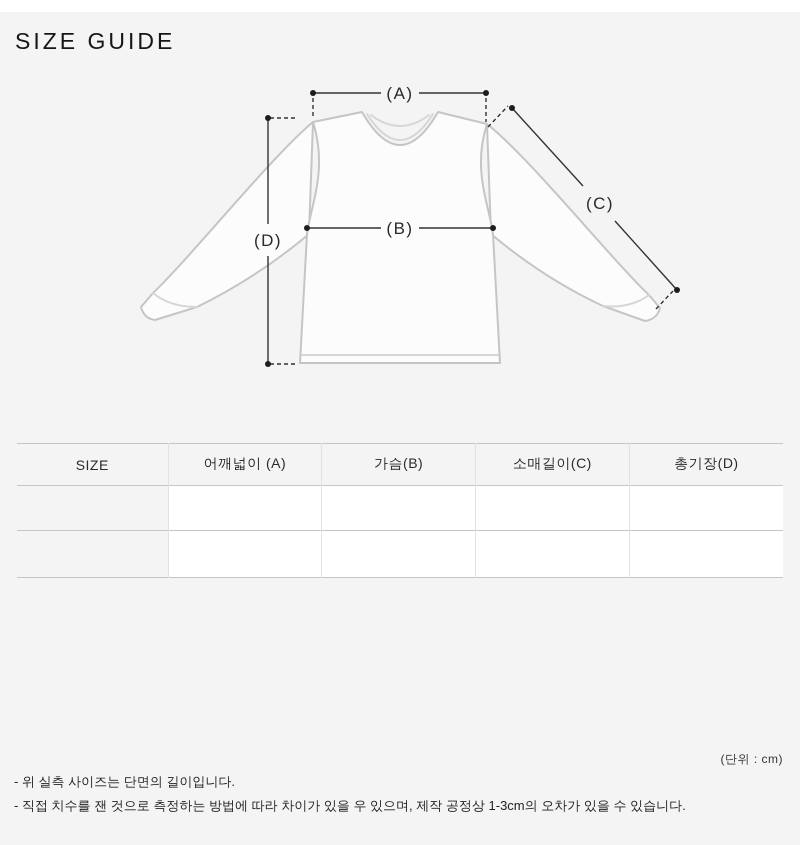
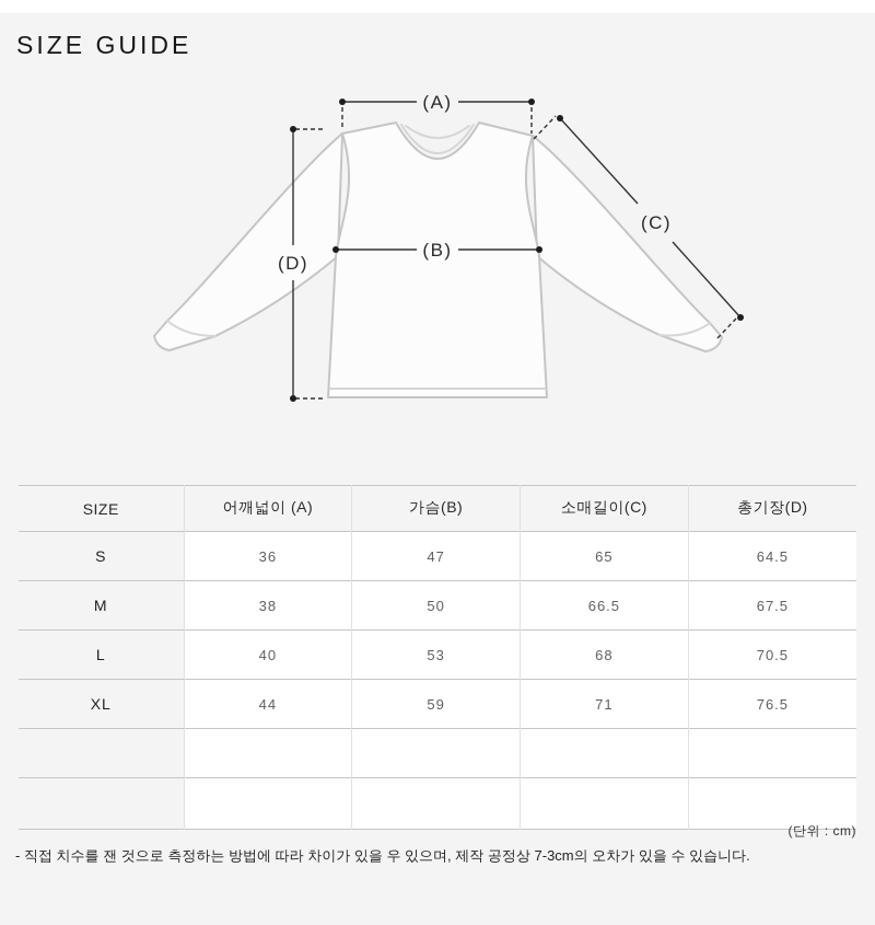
  SIZE GUIDE
  (A)
  (B)
  (C)
  (D)
  SIZE	어깨넓이 (A)	가슴(B)	소매길이(C)	총기장(D)
+ S	36	47	65	64.5
+ M	38	50	66.5	67.5
+ L	40	53	68	70.5
+ XL	44	59	71	76.5
  (단위 : cm)
- - 위 실측 사이즈는 단면의 길이입니다.
- - 직접 치수를 잰 것으로 측정하는 방법에 따라 차이가 있을 우 있으며, 제작 공정상 1-3cm의 오차가 있을 수 있습니다.
+ - 직접 치수를 잰 것으로 측정하는 방법에 따라 차이가 있을 우 있으며, 제작 공정상 7-3cm의 오차가 있을 수 있습니다.
